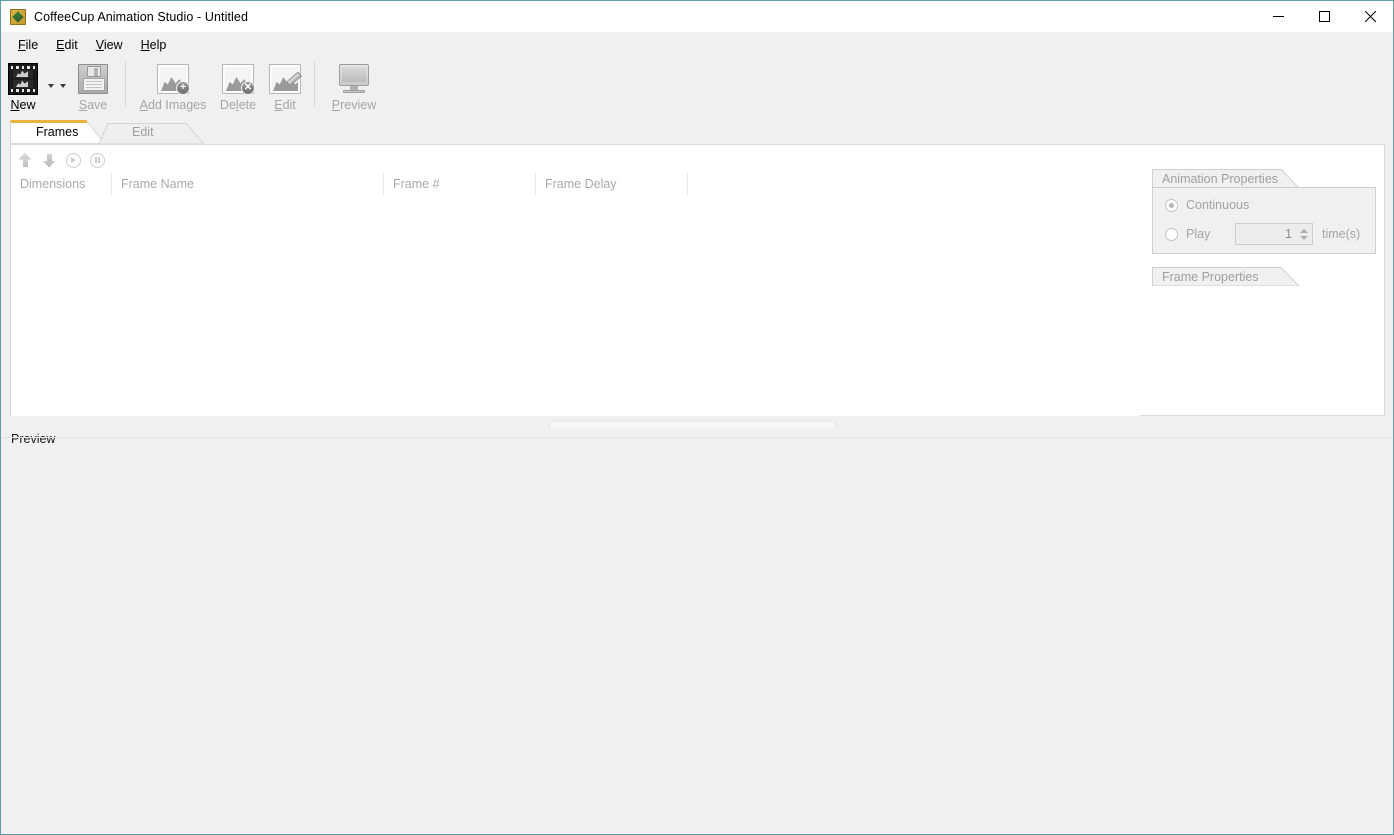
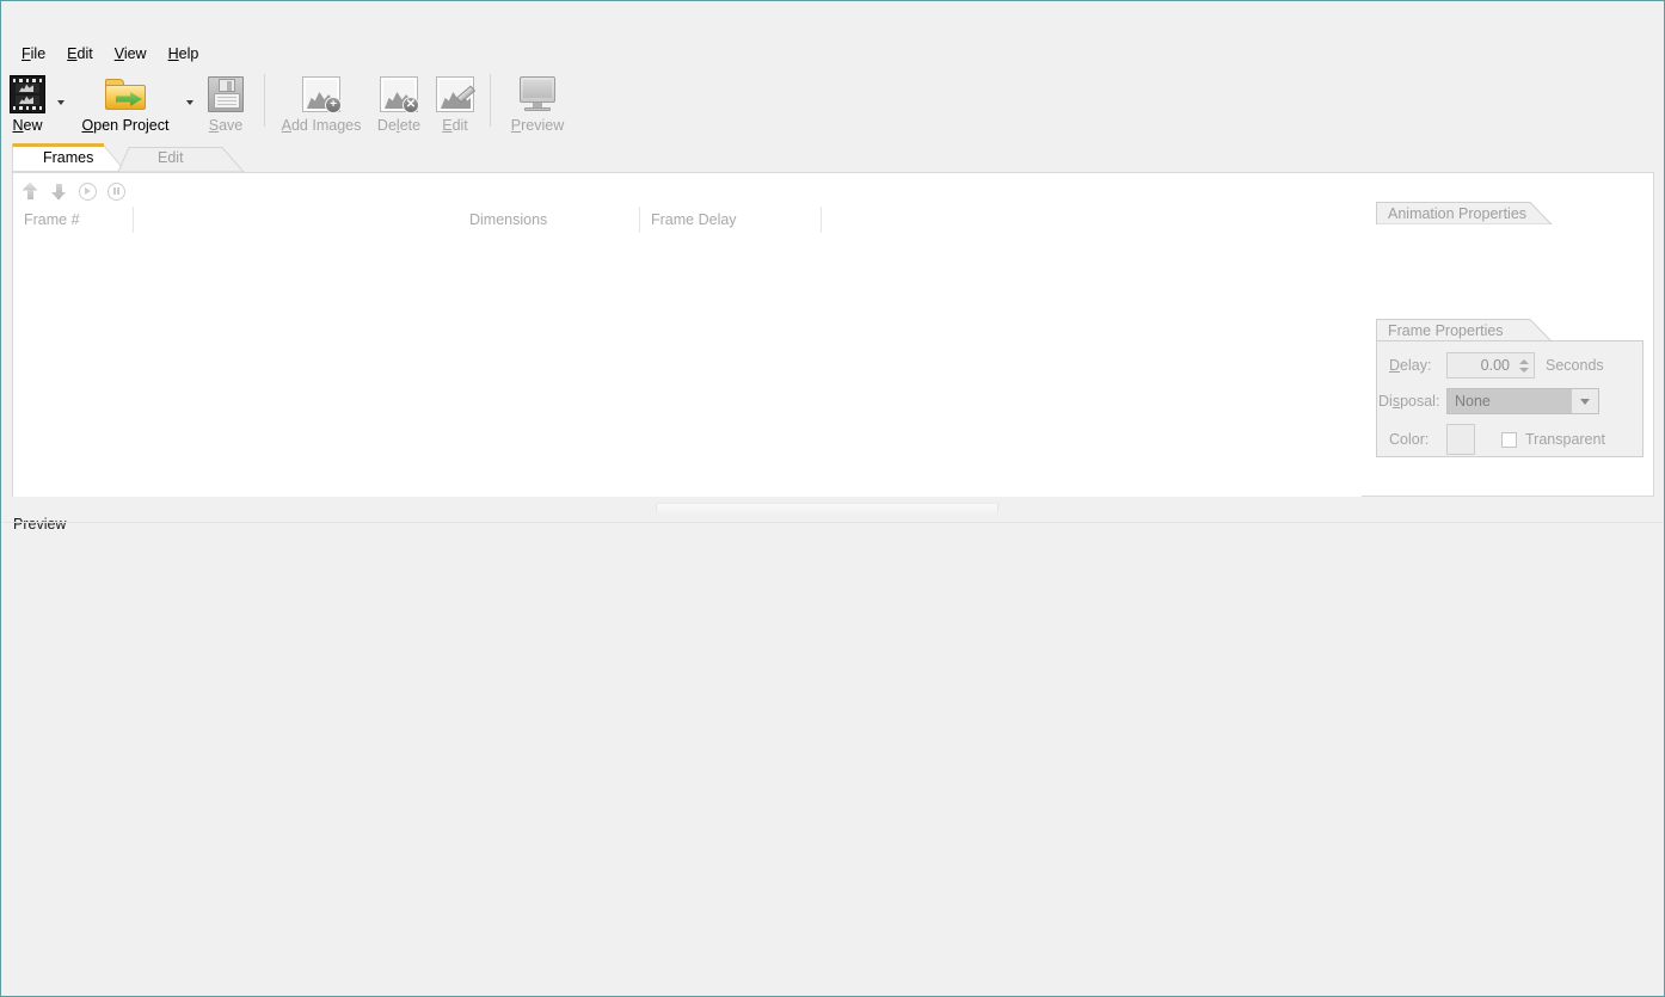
- CoffeeCup Animation Studio - Untitled
  File
  Edit
  View
  Help
  New
+ Open Project
  Save
  +
  Add Images
  ✕
  Delete
  Edit
  Preview
  Frames
  Edit
- Dimensions
+ Frame #
- Frame Name
- Frame #
+ Dimensions
  Frame Delay
  Animation Properties
- Continuous
- Play
- 1
- time(s)
  Frame Properties
+ Delay:
+ 0.00
+ Seconds
+ Disposal:
+ None
+ Color:
+ Transparent
  Preview
